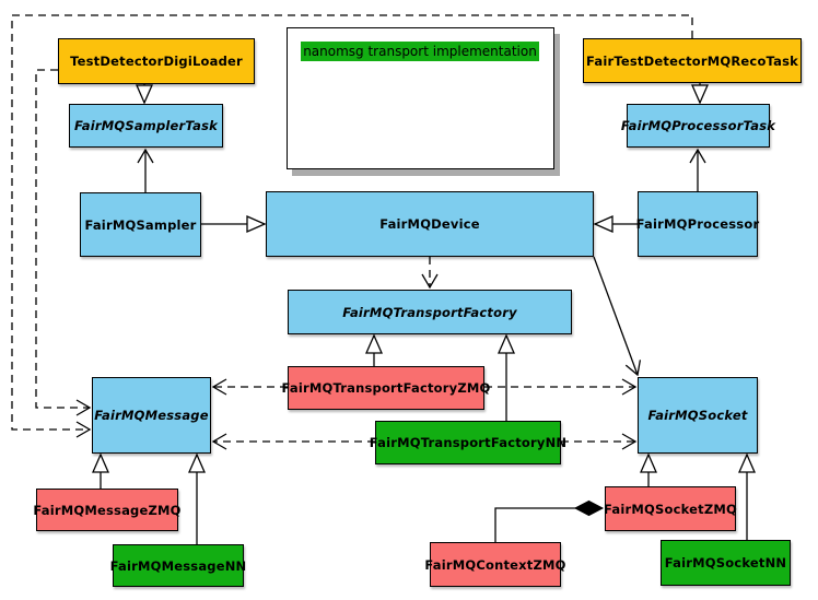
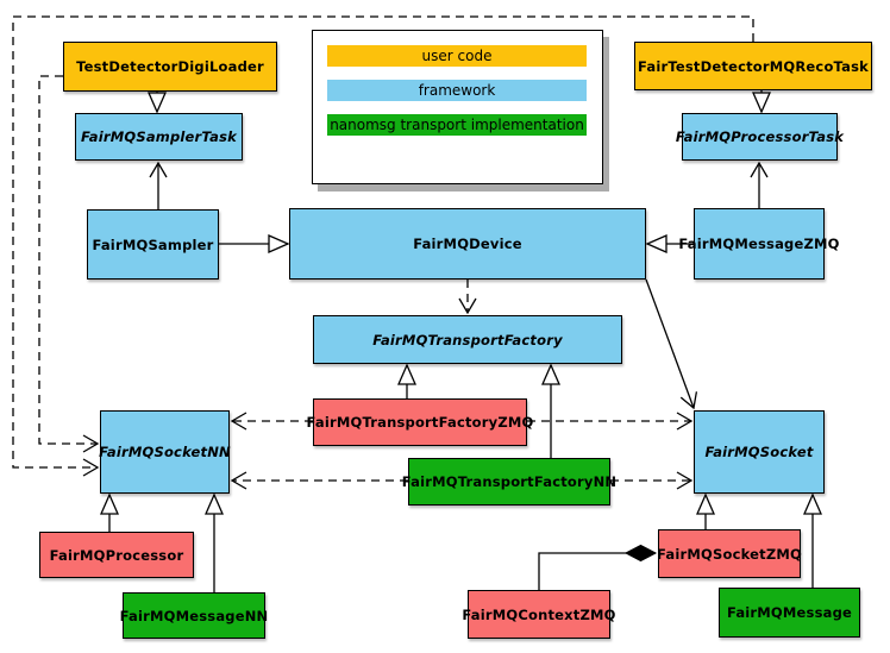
  TestDetectorDigiLoader
  FairTestDetectorMQRecoTask
  FairMQSamplerTask
  FairMQProcessorTask
  FairMQSampler
  FairMQDevice
- FairMQProcessor
+ FairMQMessageZMQ
  FairMQTransportFactory
  FairMQTransportFactoryZMQ
  FairMQTransportFactoryNN
- FairMQMessage
+ FairMQSocketNN
  FairMQSocket
- FairMQMessageZMQ
+ FairMQProcessor
  FairMQMessageNN
  FairMQSocketZMQ
  FairMQContextZMQ
- FairMQSocketNN
+ FairMQMessage
+ user code
+ framework
  nanomsg transport implementation
